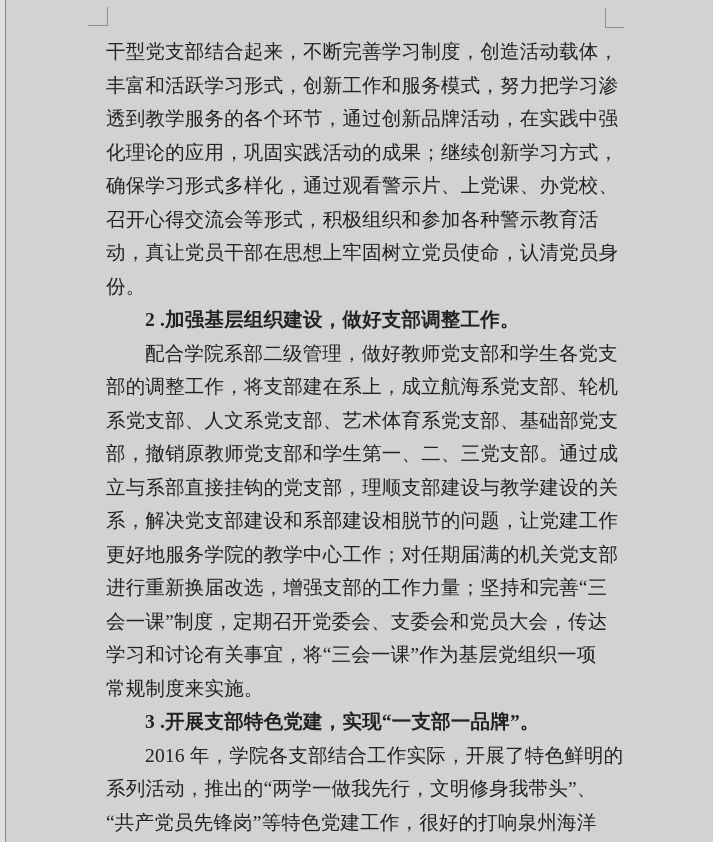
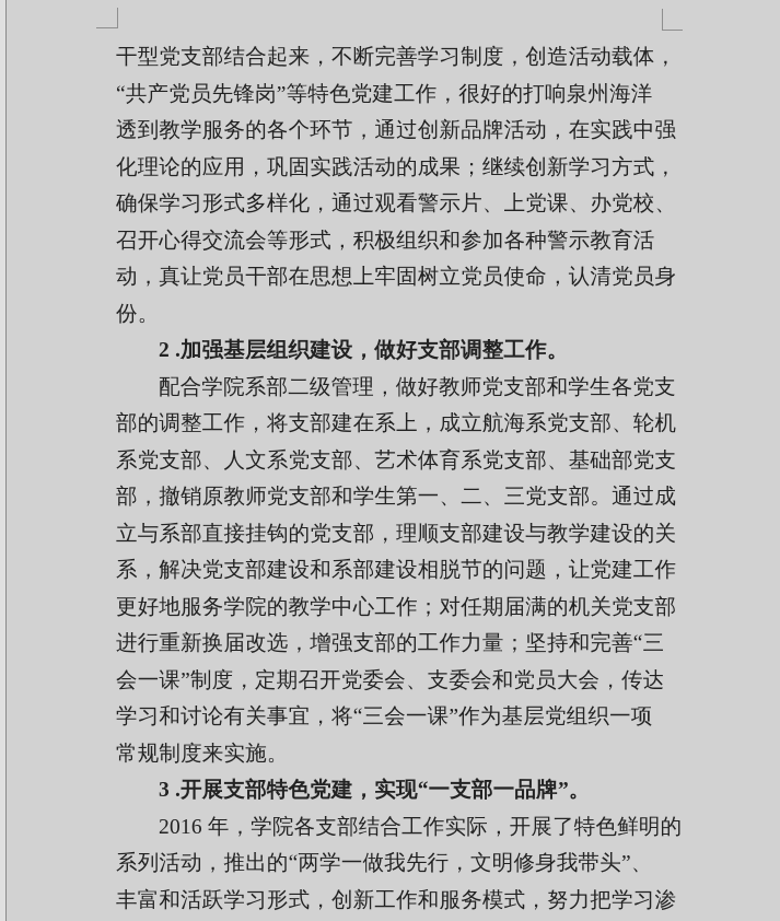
  干型党支部结合起来，不断完善学习制度，创造活动载体，
- 丰富和活跃学习形式，创新工作和服务模式，努力把学习渗
+ “共产党员先锋岗”等特色党建工作，很好的打响泉州海洋
  透到教学服务的各个环节，通过创新品牌活动，在实践中强
  化理论的应用，巩固实践活动的成果；继续创新学习方式，
  确保学习形式多样化，通过观看警示片、上党课、办党校、
  召开心得交流会等形式，积极组织和参加各种警示教育活
  动，真让党员干部在思想上牢固树立党员使命，认清党员身
  份。
  2 .加强基层组织建设，做好支部调整工作。
  配合学院系部二级管理，做好教师党支部和学生各党支
  部的调整工作，将支部建在系上，成立航海系党支部、轮机
  系党支部、人文系党支部、艺术体育系党支部、基础部党支
  部，撤销原教师党支部和学生第一、二、三党支部。通过成
  立与系部直接挂钩的党支部，理顺支部建设与教学建设的关
  系，解决党支部建设和系部建设相脱节的问题，让党建工作
  更好地服务学院的教学中心工作；对任期届满的机关党支部
  进行重新换届改选，增强支部的工作力量；坚持和完善“三
  会一课”制度，定期召开党委会、支委会和党员大会，传达
  学习和讨论有关事宜，将“三会一课”作为基层党组织一项
  常规制度来实施。
  3 .开展支部特色党建，实现“一支部一品牌”。
  2016 年，学院各支部结合工作实际，开展了特色鲜明的
  系列活动，推出的“两学一做我先行，文明修身我带头”、
- “共产党员先锋岗”等特色党建工作，很好的打响泉州海洋
+ 丰富和活跃学习形式，创新工作和服务模式，努力把学习渗
